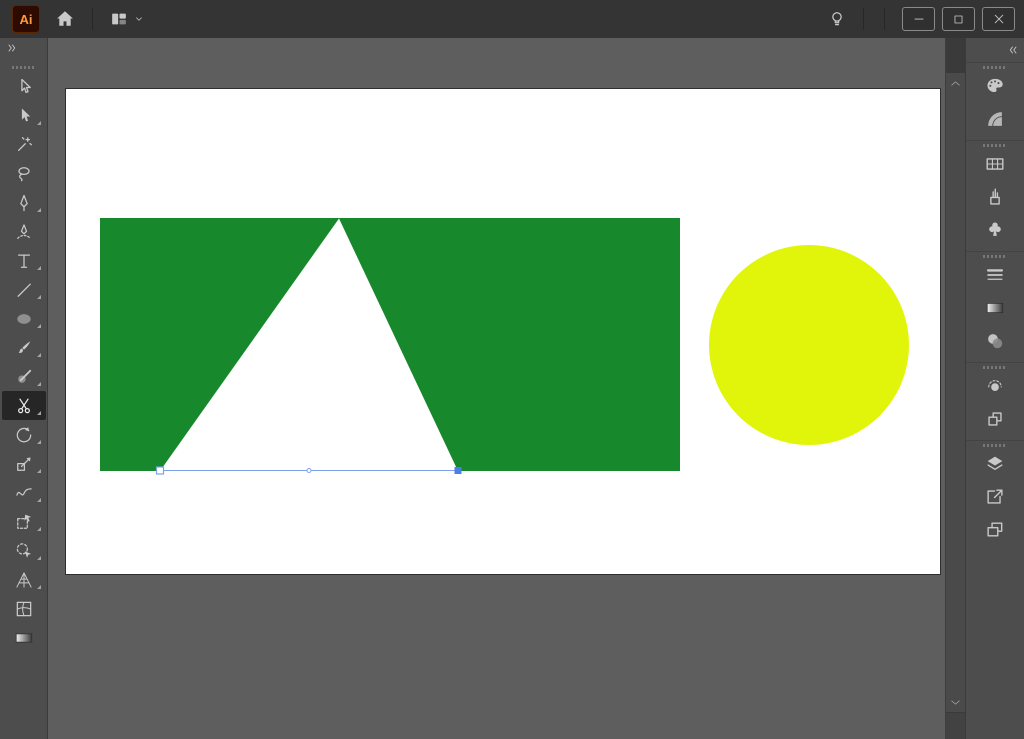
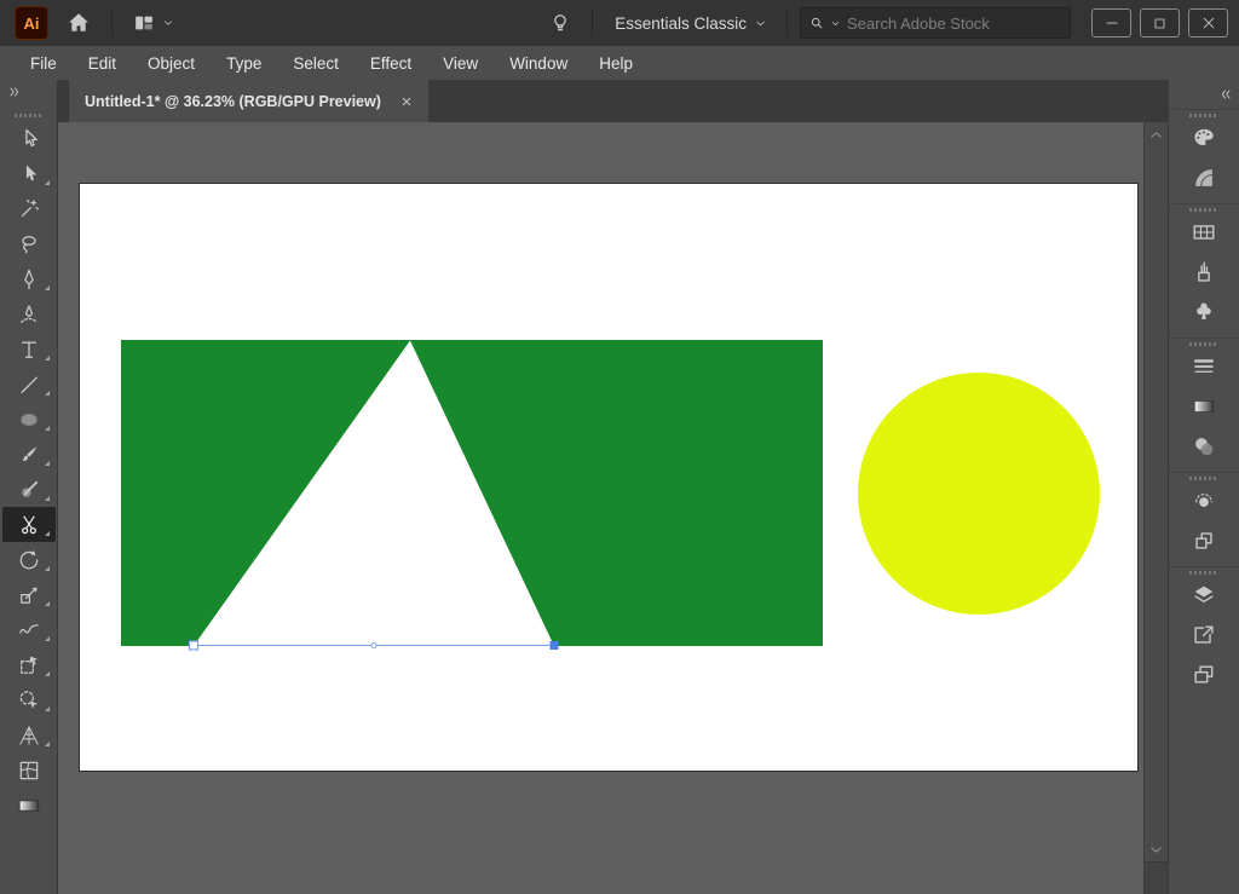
  Ai
+ Essentials Classic
+ Search Adobe Stock
+ File
+ Edit
+ Object
+ Type
+ Select
+ Effect
+ View
+ Window
+ Help
+ Untitled-1* @ 36.23% (RGB/GPU Preview)
